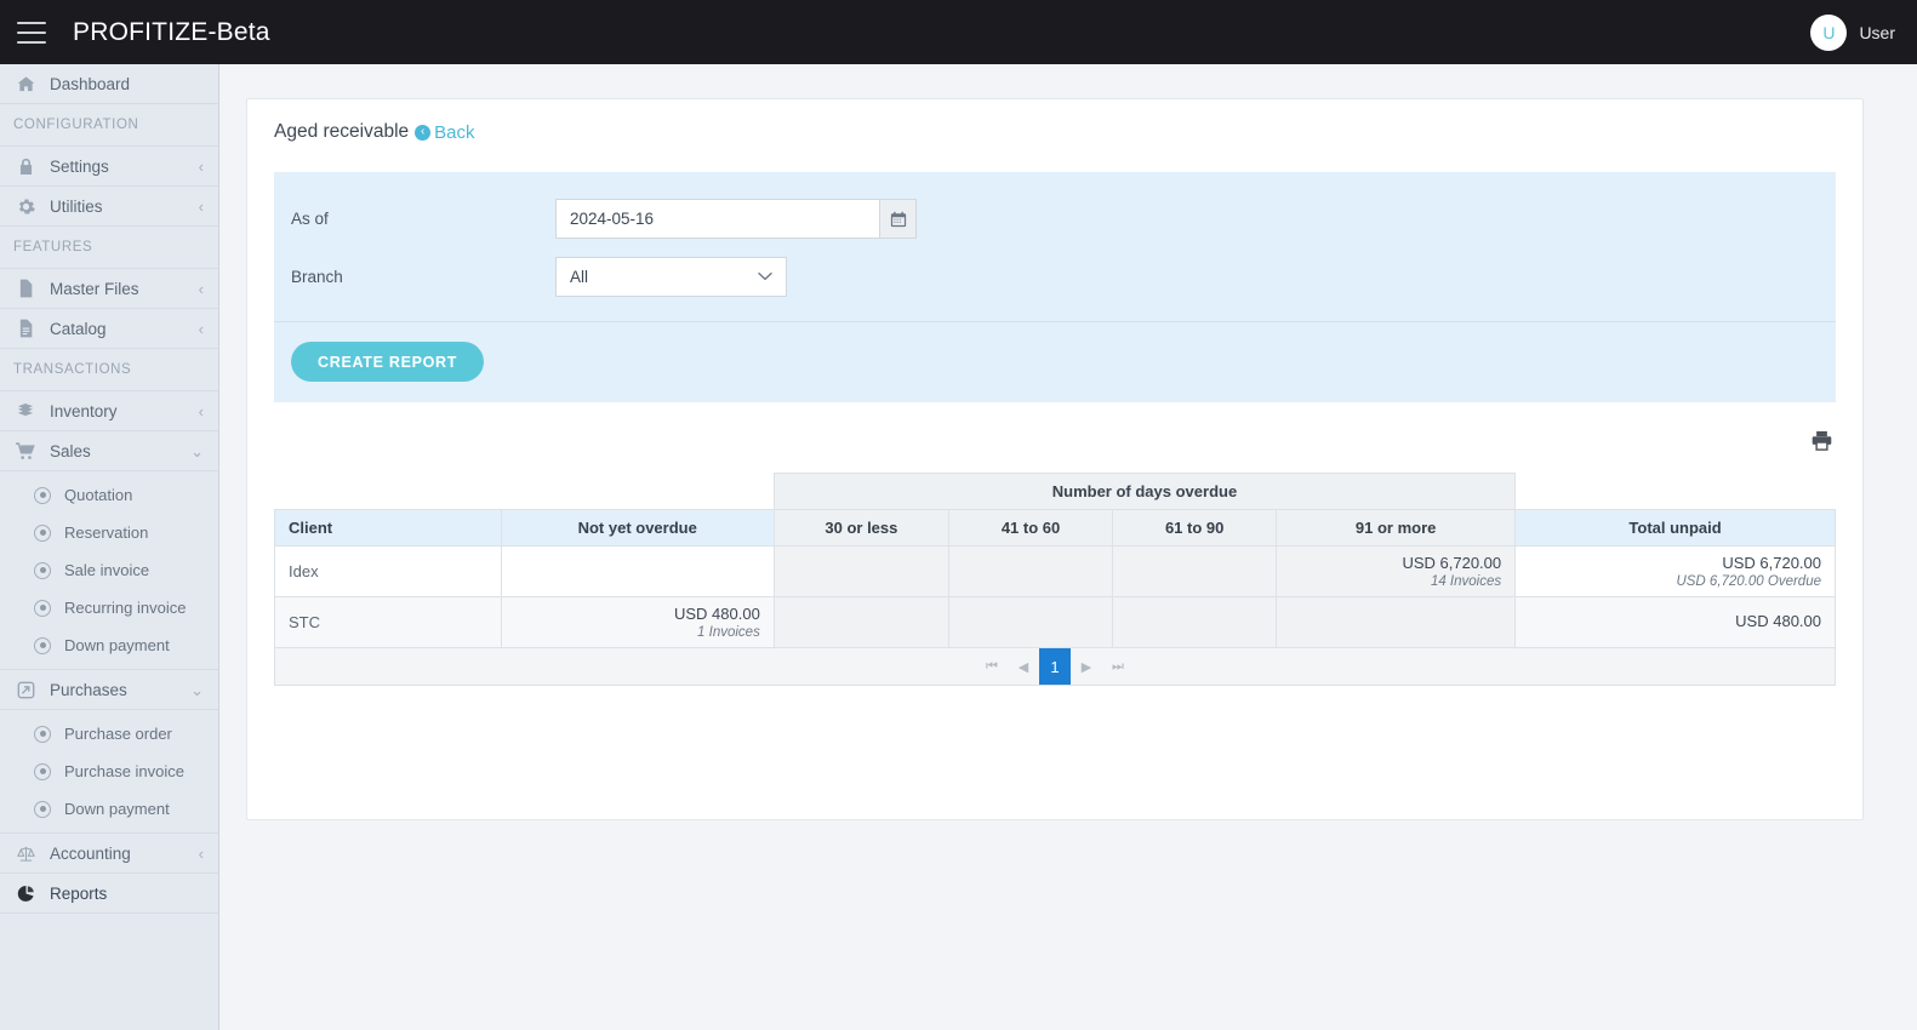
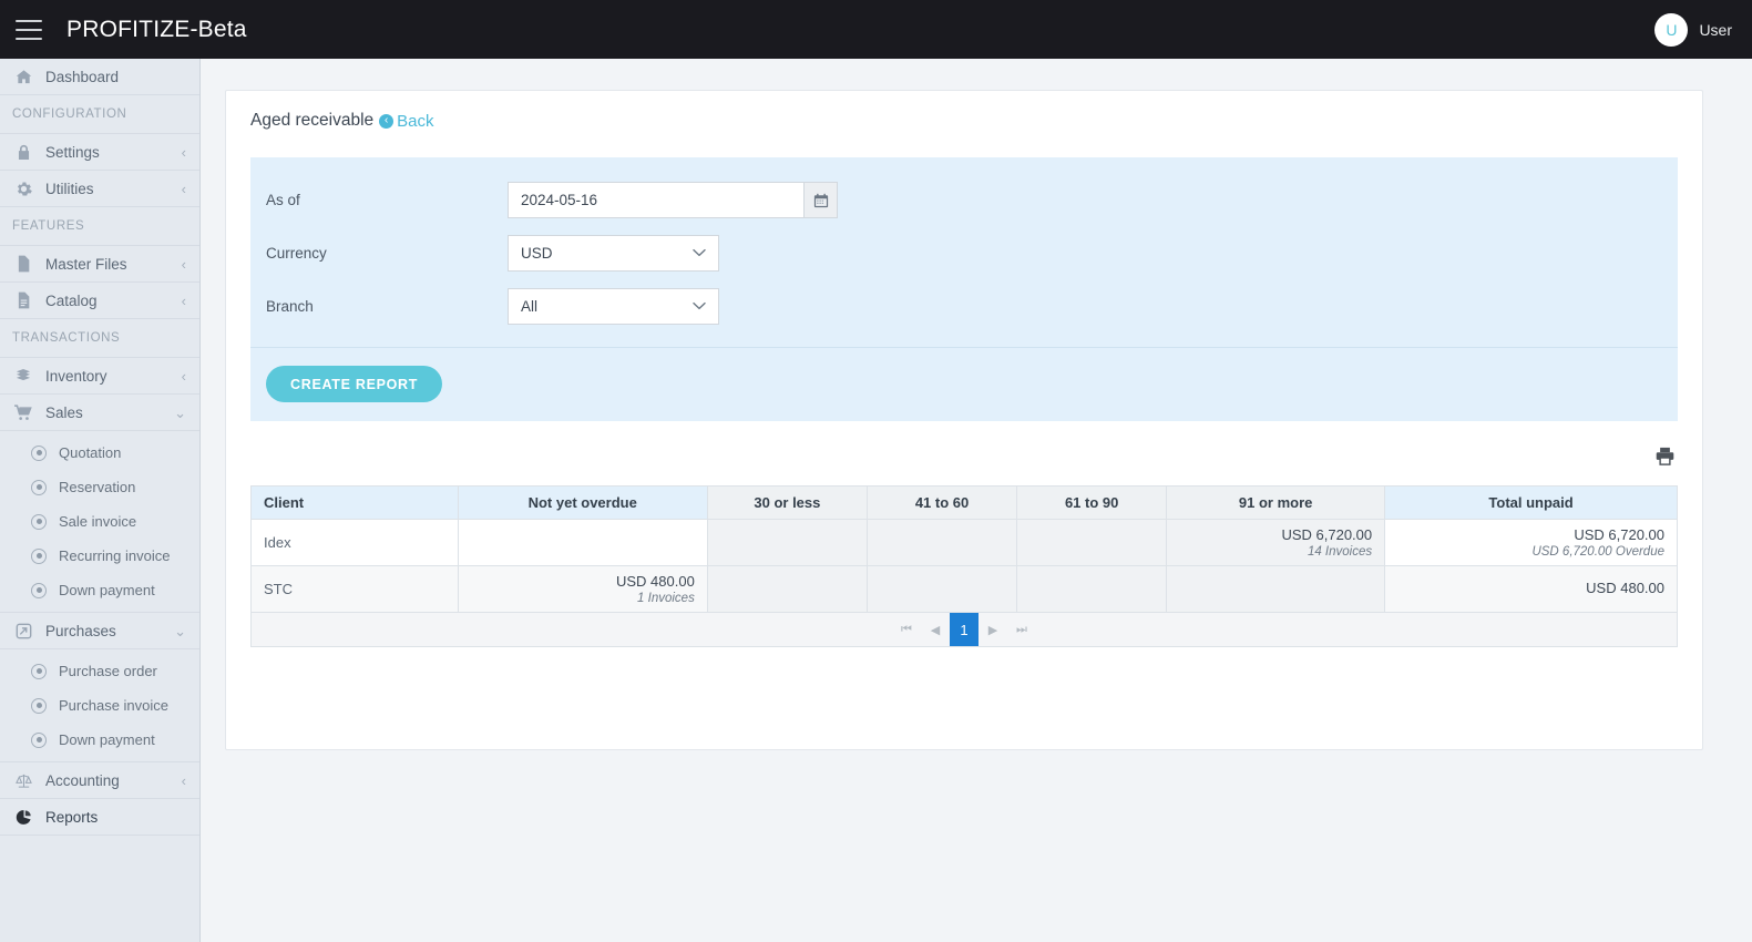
  PROFITIZE-Beta
  U
  User
  Dashboard
  CONFIGURATION
  Settings
  ‹
  Utilities
  ‹
  FEATURES
  Master Files
  ‹
  Catalog
  ‹
  TRANSACTIONS
  Inventory
  ‹
  Sales
  ⌄
  Quotation
  Reservation
  Sale invoice
  Recurring invoice
  Down payment
  Purchases
  ⌄
  Purchase order
  Purchase invoice
  Down payment
  Accounting
  ‹
  Reports
  Aged receivable
  ‹
  Back
  As of
  2024-05-16
+ Currency
+ USD
  Branch
  All
  CREATE REPORT
- 		Number of days overdue
  Client	Not yet overdue	30 or less	41 to 60	61 to 90	91 or more	Total unpaid
  Idex					USD 6,720.00 14 Invoices	USD 6,720.00 USD 6,720.00 Overdue
  STC	USD 480.00 1 Invoices					USD 480.00
  ⏮ ◀ 1 ▶ ⏭
